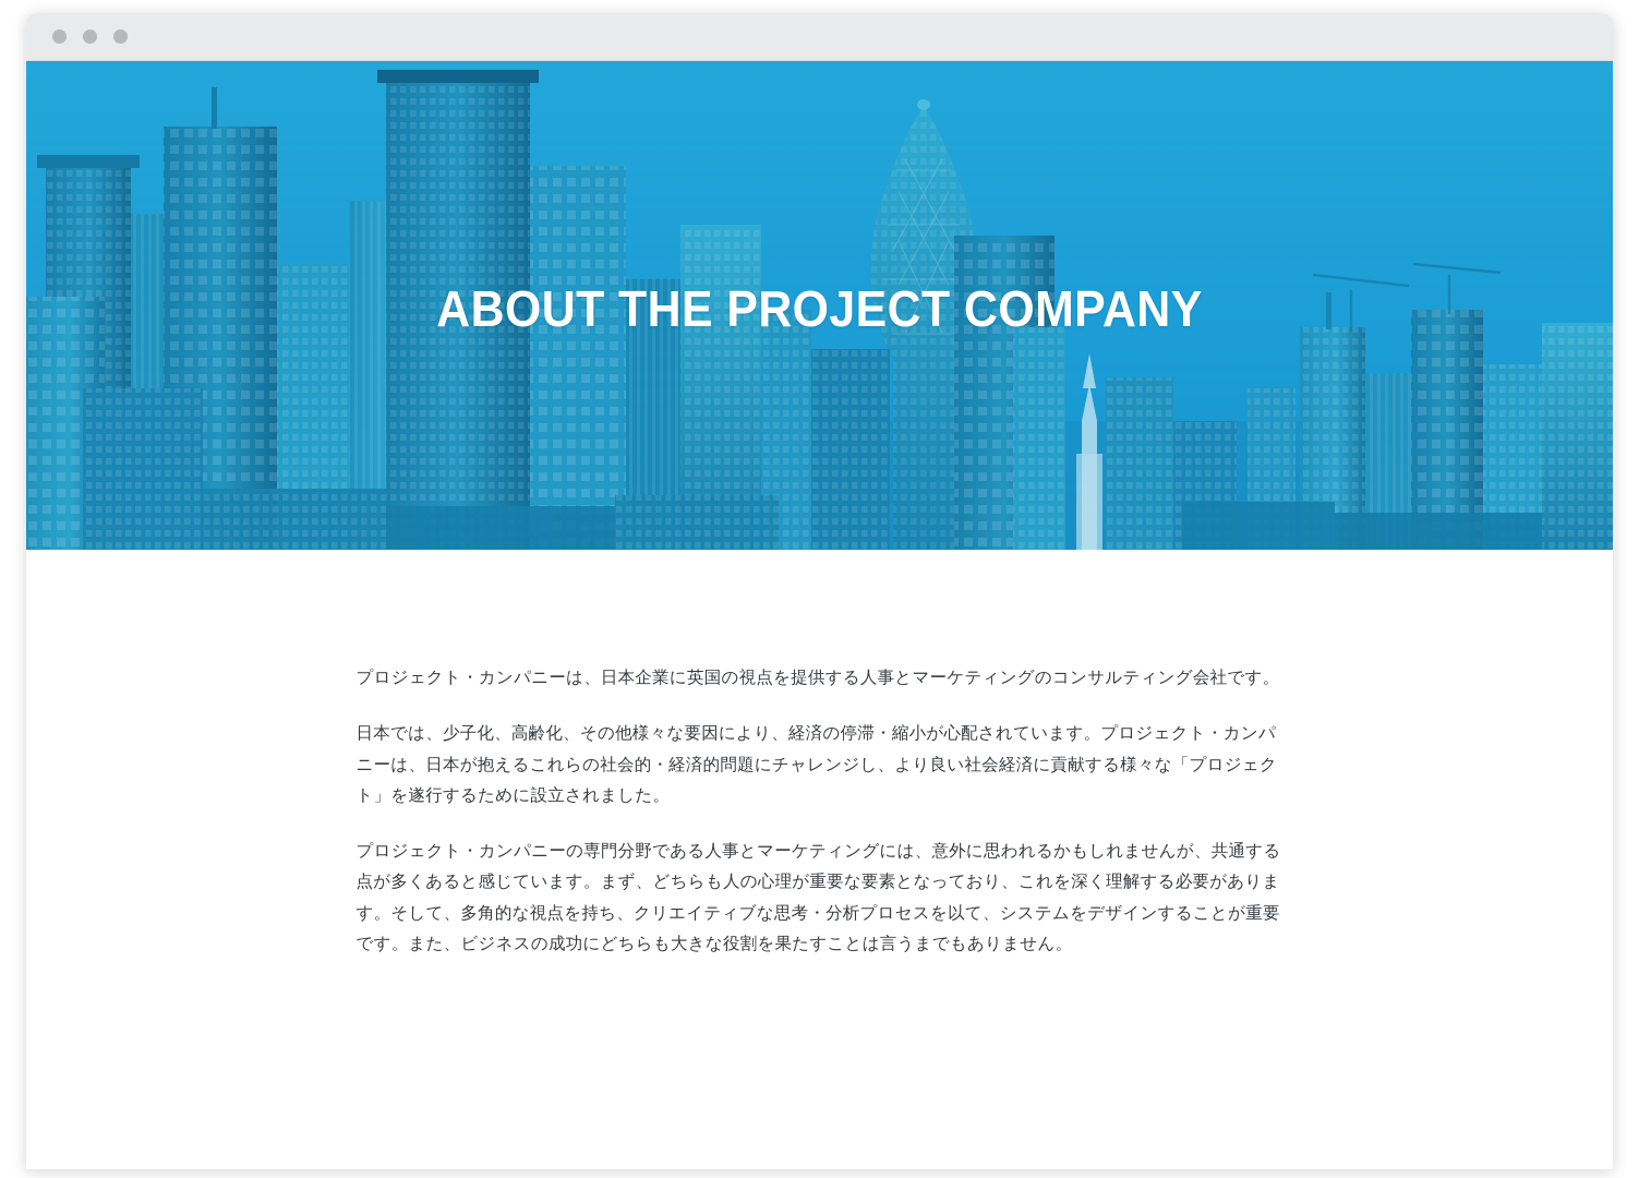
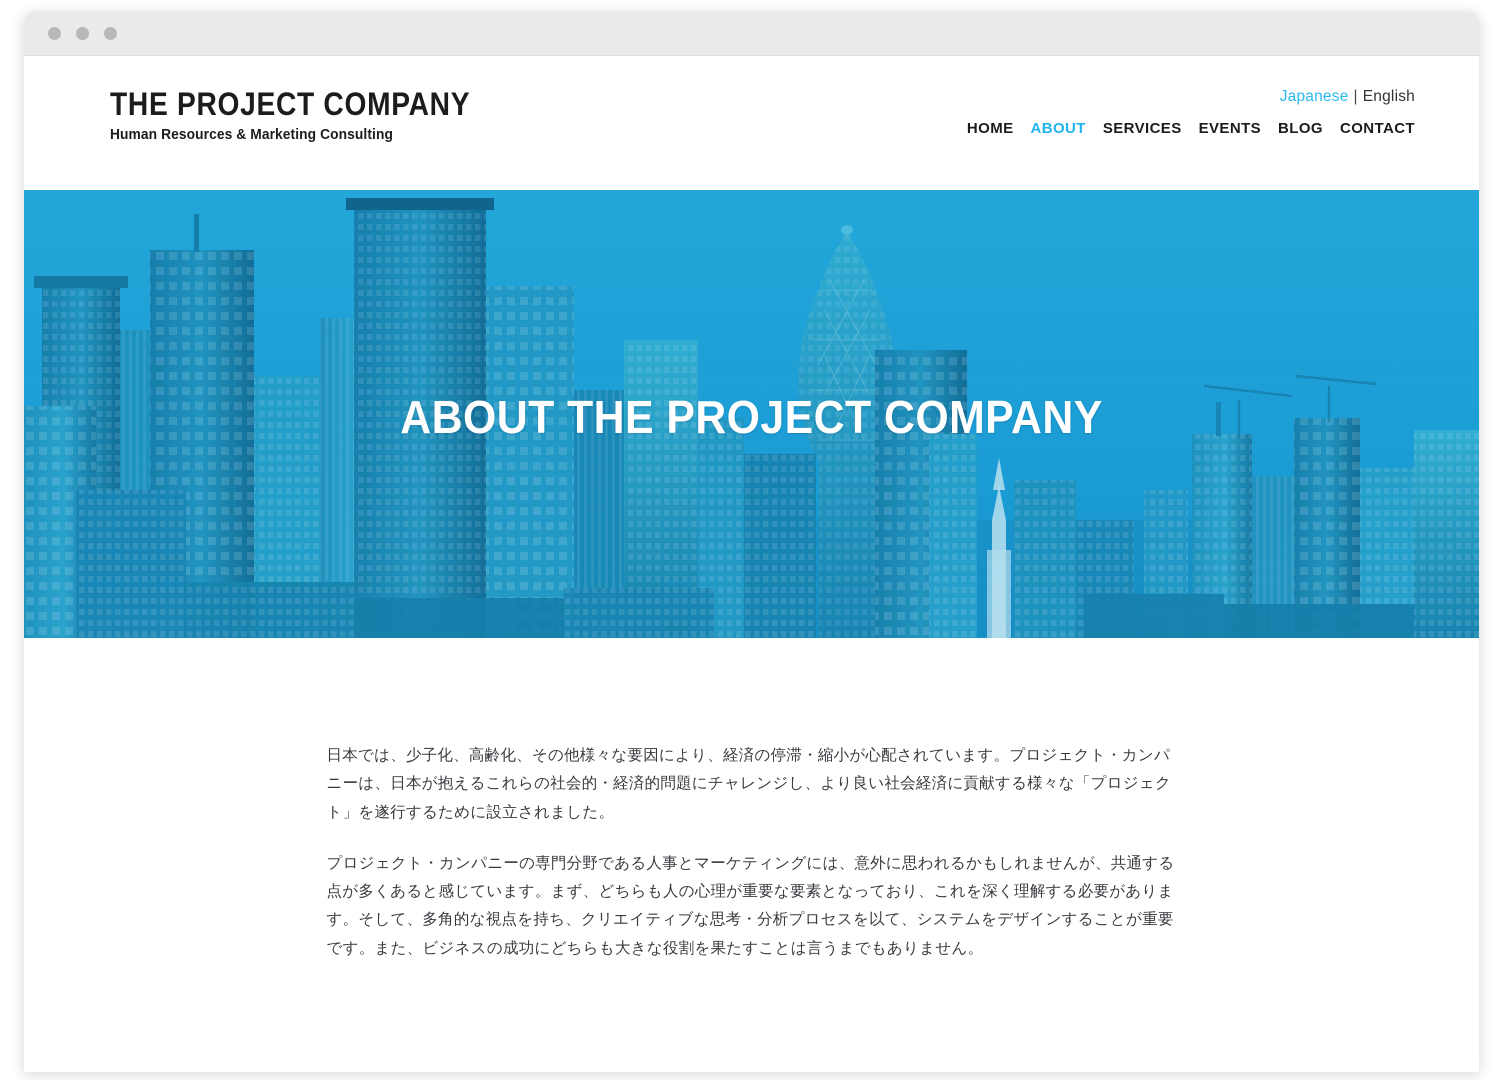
+ THE PROJECT COMPANY
+ Human Resources & Marketing Consulting
+ Japanese | English
+ HOME
+ ABOUT
+ SERVICES
+ EVENTS
+ BLOG
+ CONTACT
  ABOUT THE PROJECT COMPANY
- プロジェクト・カンパニーは、日本企業に英国の視点を提供する人事とマーケティングのコンサルティング会社です。
  日本では、少子化、高齢化、その他様々な要因により、経済の停滞・縮小が心配されています。プロジェクト・カンパニーは、日本が抱えるこれらの社会的・経済的問題にチャレンジし、より良い社会経済に貢献する様々な「プロジェクト」を遂行するために設立されました。
  プロジェクト・カンパニーの専門分野である人事とマーケティングには、意外に思われるかもしれませんが、共通する点が多くあると感じています。まず、どちらも人の心理が重要な要素となっており、これを深く理解する必要があります。そして、多角的な視点を持ち、クリエイティブな思考・分析プロセスを以て、システムをデザインすることが重要です。また、ビジネスの成功にどちらも大きな役割を果たすことは言うまでもありません。
